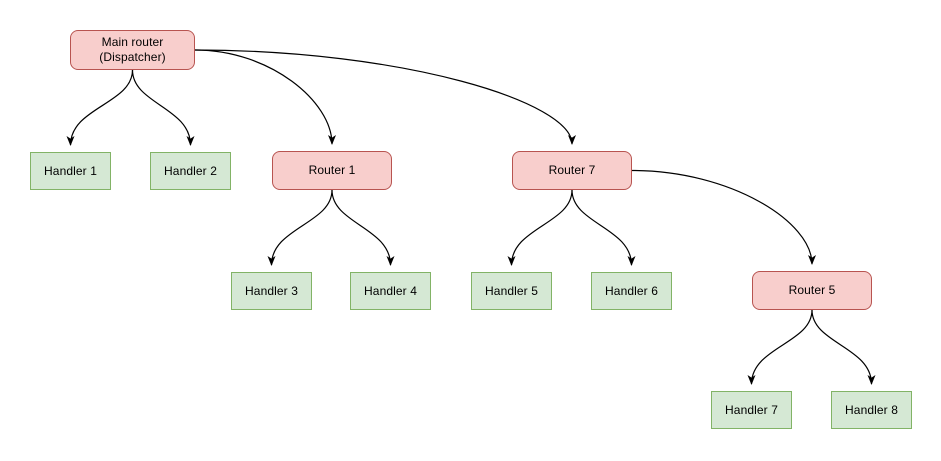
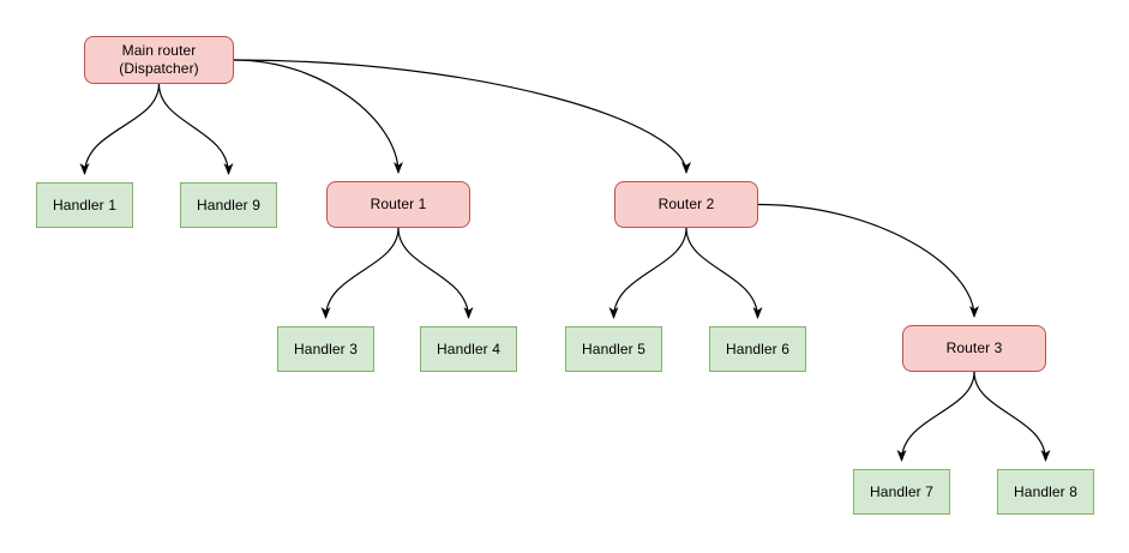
  Main router
  (Dispatcher)
  Handler 1
- Handler 2
+ Handler 9
  Router 1
- Router 7
+ Router 2
  Handler 3
  Handler 4
  Handler 5
  Handler 6
- Router 5
+ Router 3
  Handler 7
  Handler 8
